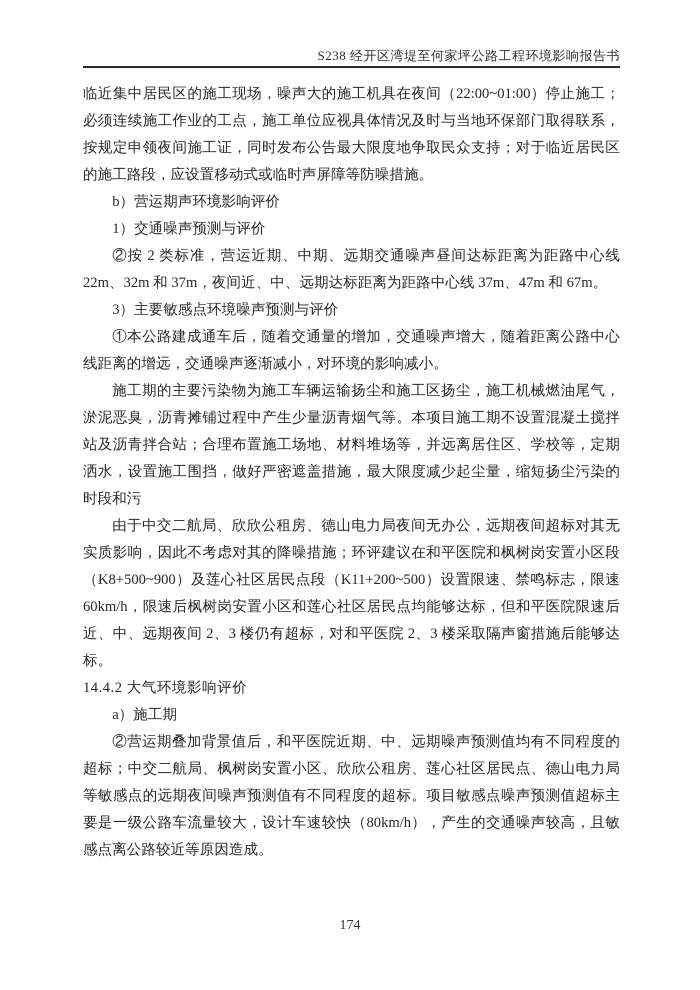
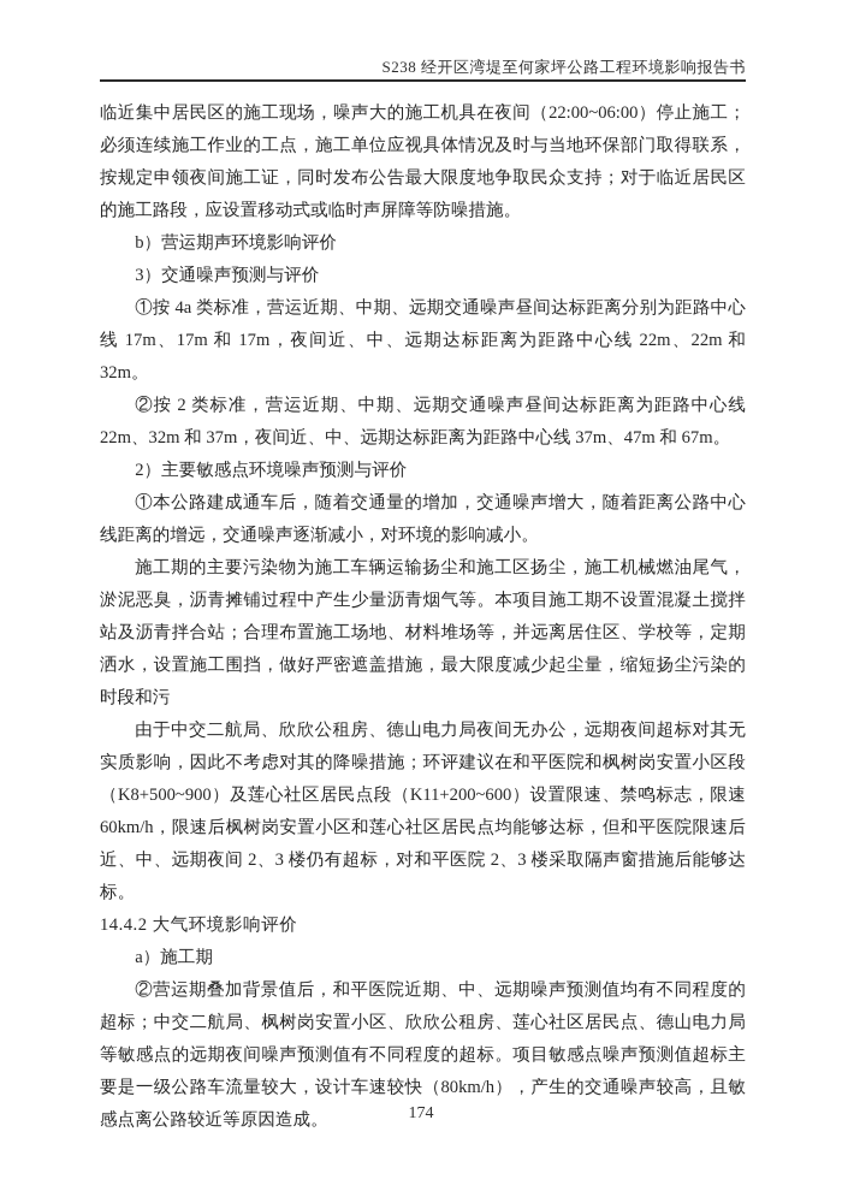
  S238 经开区湾堤至何家坪公路工程环境影响报告书
- 临近集中居民区的施工现场，噪声大的施工机具在夜间（22:00~01:00）停止施工；必须连续施工作业的工点，施工单位应视具体情况及时与当地环保部门取得联系，按规定申领夜间施工证，同时发布公告最大限度地争取民众支持；对于临近居民区的施工路段，应设置移动式或临时声屏障等防噪措施。
+ 临近集中居民区的施工现场，噪声大的施工机具在夜间（22:00~06:00）停止施工；必须连续施工作业的工点，施工单位应视具体情况及时与当地环保部门取得联系，按规定申领夜间施工证，同时发布公告最大限度地争取民众支持；对于临近居民区的施工路段，应设置移动式或临时声屏障等防噪措施。
  b）营运期声环境影响评价
- 1）交通噪声预测与评价
+ 3）交通噪声预测与评价
+ ①按 4a 类标准，营运近期、中期、远期交通噪声昼间达标距离分别为距路中心线 17m、17m 和 17m，夜间近、中、远期达标距离为距路中心线 22m、22m 和 32m。
  ②按 2 类标准，营运近期、中期、远期交通噪声昼间达标距离为距路中心线 22m、32m 和 37m，夜间近、中、远期达标距离为距路中心线 37m、47m 和 67m。
- 3）主要敏感点环境噪声预测与评价
+ 2）主要敏感点环境噪声预测与评价
  ①本公路建成通车后，随着交通量的增加，交通噪声增大，随着距离公路中心线距离的增远，交通噪声逐渐减小，对环境的影响减小。
  施工期的主要污染物为施工车辆运输扬尘和施工区扬尘，施工机械燃油尾气，淤泥恶臭，沥青摊铺过程中产生少量沥青烟气等。本项目施工期不设置混凝土搅拌站及沥青拌合站；合理布置施工场地、材料堆场等，并远离居住区、学校等，定期洒水，设置施工围挡，做好严密遮盖措施，最大限度减少起尘量，缩短扬尘污染的时段和污
- 由于中交二航局、欣欣公租房、德山电力局夜间无办公，远期夜间超标对其无实质影响，因此不考虑对其的降噪措施；环评建议在和平医院和枫树岗安置小区段（K8+500~900）及莲心社区居民点段（K11+200~500）设置限速、禁鸣标志，限速 60km/h，限速后枫树岗安置小区和莲心社区居民点均能够达标，但和平医院限速后近、中、远期夜间 2、3 楼仍有超标，对和平医院 2、3 楼采取隔声窗措施后能够达标。
+ 由于中交二航局、欣欣公租房、德山电力局夜间无办公，远期夜间超标对其无实质影响，因此不考虑对其的降噪措施；环评建议在和平医院和枫树岗安置小区段（K8+500~900）及莲心社区居民点段（K11+200~600）设置限速、禁鸣标志，限速 60km/h，限速后枫树岗安置小区和莲心社区居民点均能够达标，但和平医院限速后近、中、远期夜间 2、3 楼仍有超标，对和平医院 2、3 楼采取隔声窗措施后能够达标。
  14.4.2 大气环境影响评价
  a）施工期
  ②营运期叠加背景值后，和平医院近期、中、远期噪声预测值均有不同程度的超标；中交二航局、枫树岗安置小区、欣欣公租房、莲心社区居民点、德山电力局等敏感点的远期夜间噪声预测值有不同程度的超标。项目敏感点噪声预测值超标主要是一级公路车流量较大，设计车速较快（80km/h），产生的交通噪声较高，且敏感点离公路较近等原因造成。
  174
